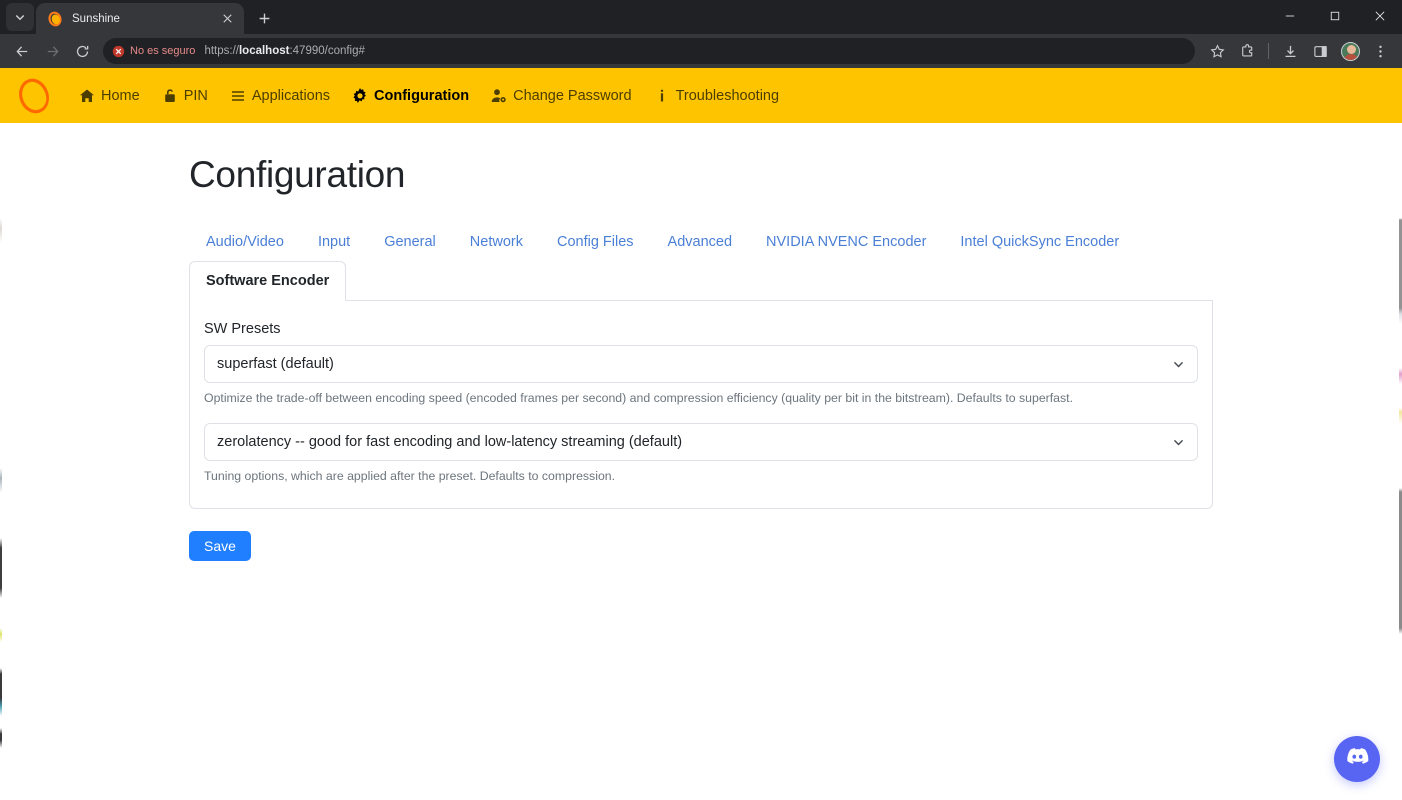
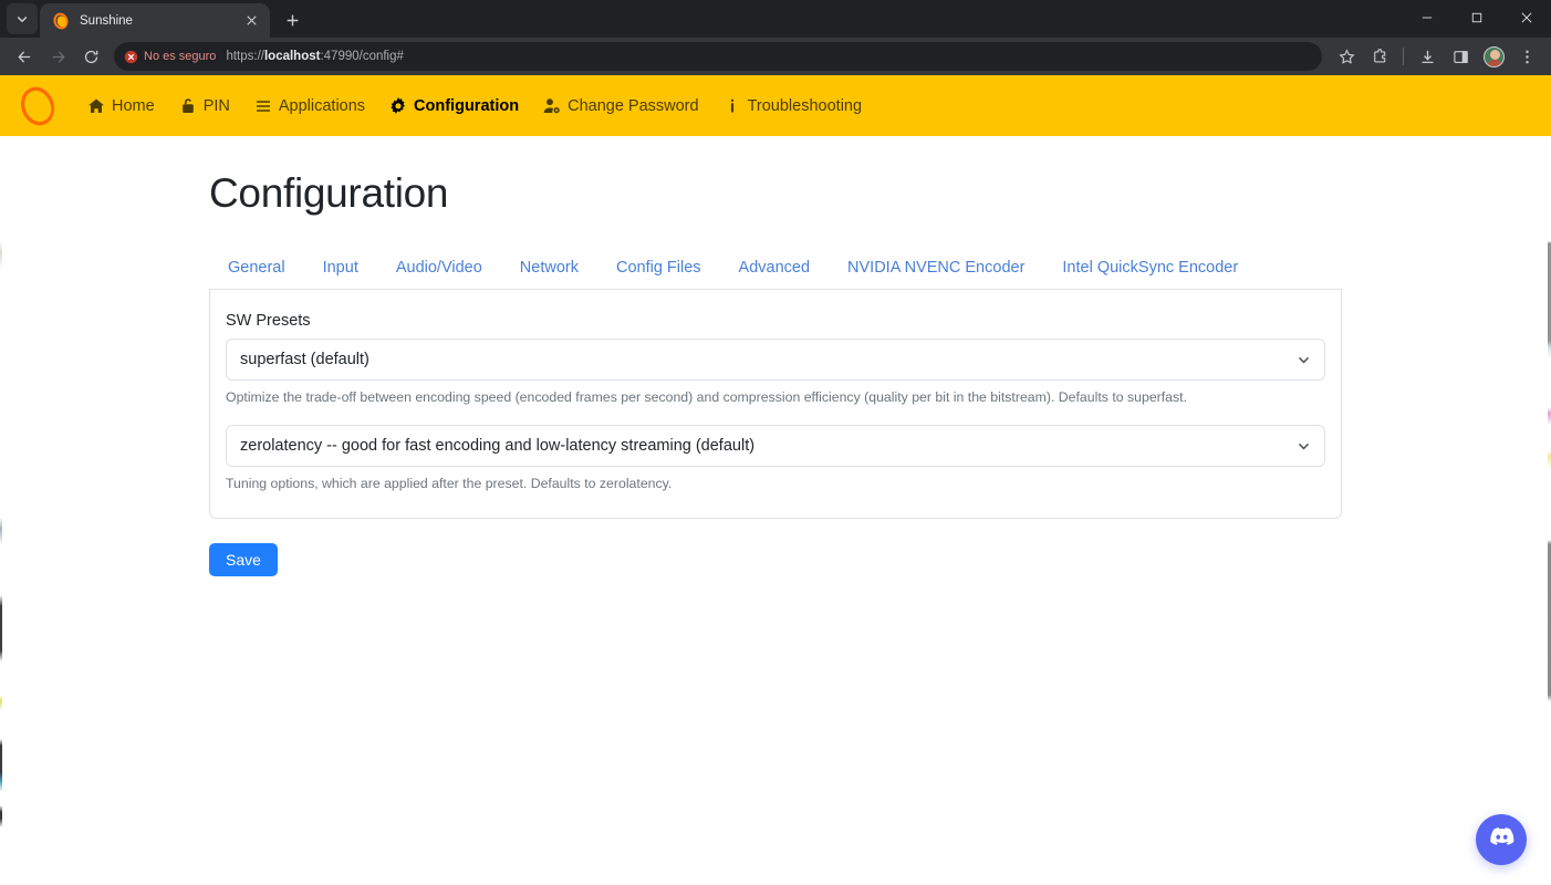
  Sunshine
  No es seguro
  https://localhost:47990/config#
  Home
  PIN
  Applications
  Configuration
  Change Password
  Troubleshooting
  Configuration
- Audio/Video
+ General
  Input
- General
+ Audio/Video
  Network
  Config Files
  Advanced
  NVIDIA NVENC Encoder
  Intel QuickSync Encoder
- Software Encoder
  SW Presets
  superfast (default)
  Optimize the trade-off between encoding speed (encoded frames per second) and compression efficiency (quality per bit in the bitstream). Defaults to superfast.
  zerolatency -- good for fast encoding and low-latency streaming (default)
- Tuning options, which are applied after the preset. Defaults to compression.
+ Tuning options, which are applied after the preset. Defaults to zerolatency.
  Save
